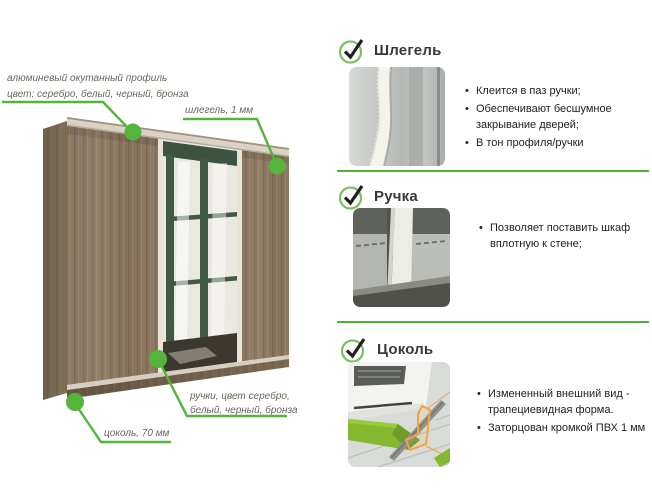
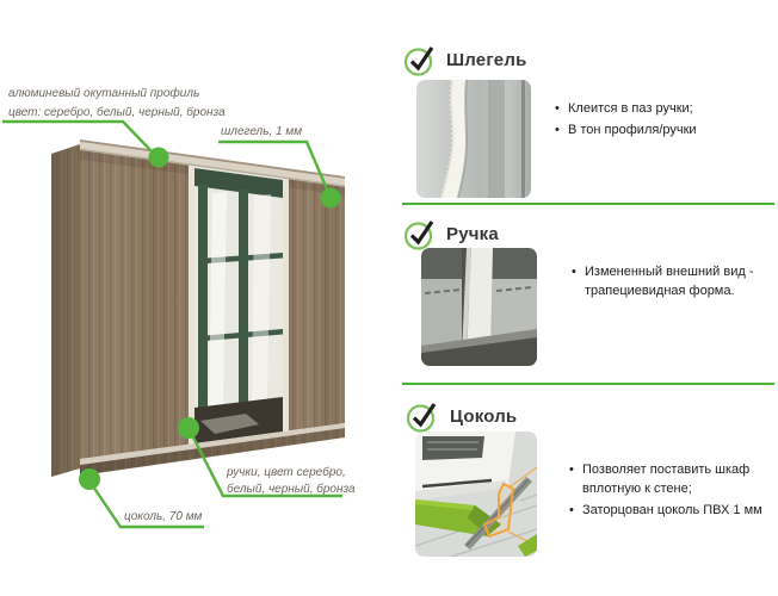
  алюминевый окутанный профиль
  цвет: серебро, белый, черный, бронза
  шлегель, 1 мм
  ручки, цвет серебро,
  белый, черный, бронза
  цоколь, 70 мм
  Шлегель
  Клеится в паз ручки;
- Обеспечивают бесшумное закрывание дверей;
  В тон профиля/ручки
  Ручка
- Позволяет поставить шкаф вплотную к стене;
+ Измененный внешний вид - трапециевидная форма.
  Цоколь
- Измененный внешний вид - трапециевидная форма.
+ Позволяет поставить шкаф вплотную к стене;
- Заторцован кромкой ПВХ 1 мм
+ Заторцован цоколь ПВХ 1 мм
